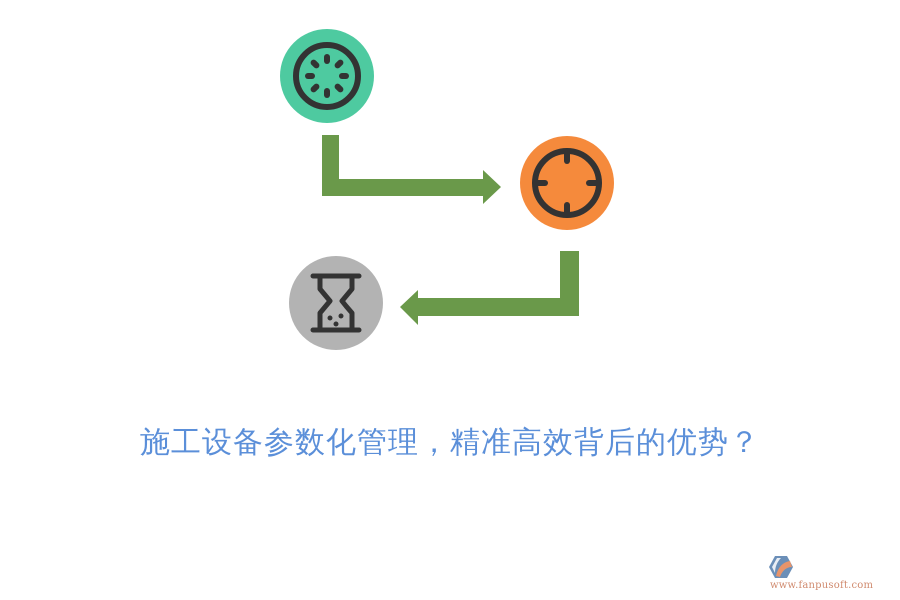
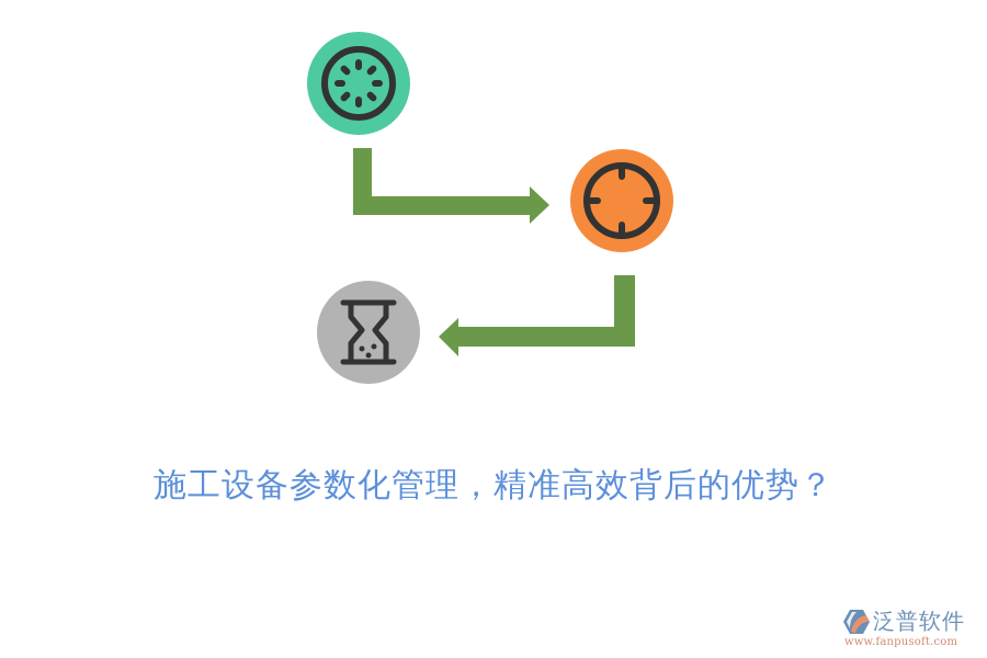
  施工设备参数化管理，精准高效背后的优势？
+ 泛普软件
  www.fanpusoft.com
